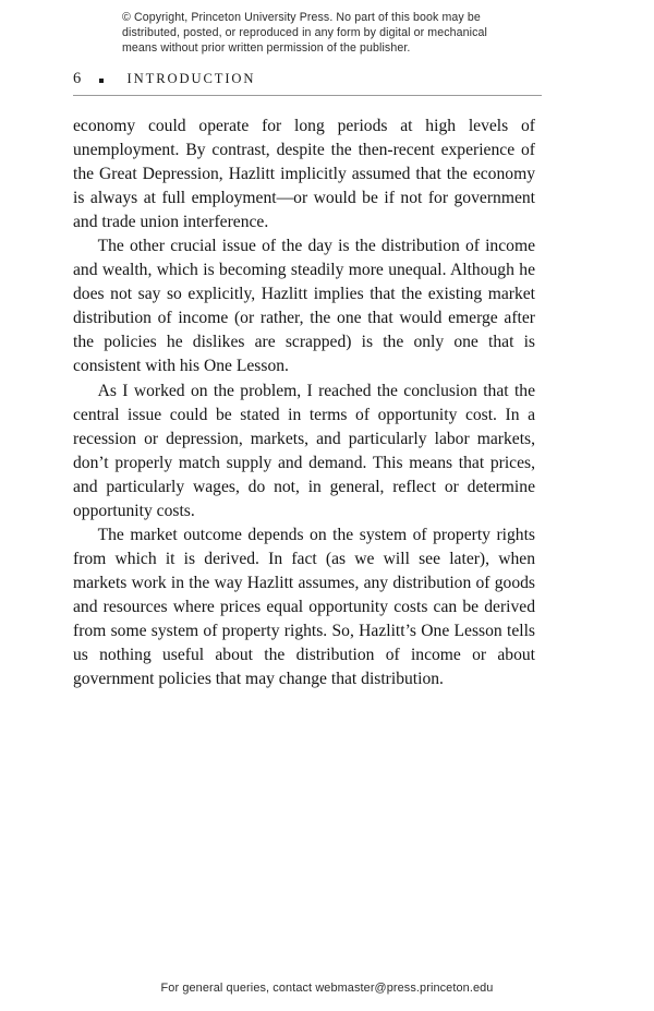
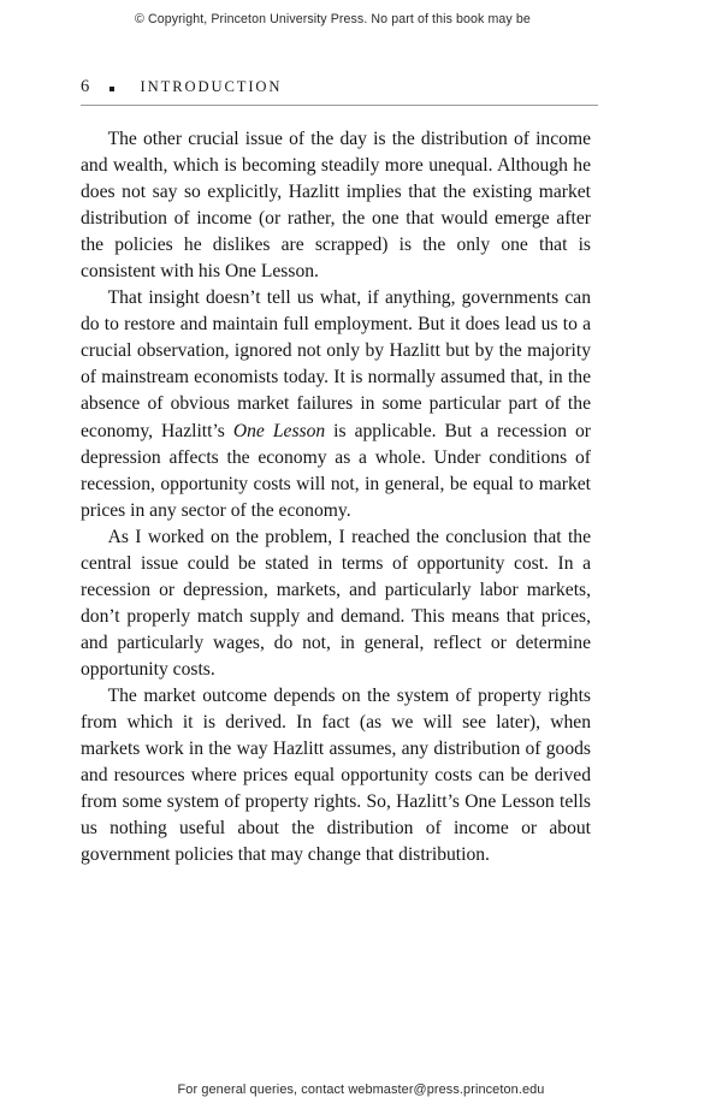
  © Copyright, Princeton University Press. No part of this book may be
- distributed, posted, or reproduced in any form by digital or mechanical
- means without prior written permission of the publisher.
  6
  INTRODUCTION
- economy could operate for long periods at high levels of unemployment. By contrast, despite the then-recent experience of the Great Depression, Hazlitt implicitly assumed that the economy is always at full employment—or would be if not for government and trade union interference.
  The other crucial issue of the day is the distribution of income and wealth, which is becoming steadily more unequal. Although he does not say so explicitly, Hazlitt implies that the existing market distribution of income (or rather, the one that would emerge after the policies he dislikes are scrapped) is the only one that is consistent with his One Lesson.
+ That insight doesn’t tell us what, if anything, governments can do to restore and maintain full employment. But it does lead us to a crucial observation, ignored not only by Hazlitt but by the majority of mainstream economists today. It is normally assumed that, in the absence of obvious market failures in some particular part of the economy, Hazlitt’s One Lesson is applicable. But a recession or depression affects the economy as a whole. Under conditions of recession, opportunity costs will not, in general, be equal to market prices in any sector of the economy.
  As I worked on the problem, I reached the conclusion that the central issue could be stated in terms of opportunity cost. In a recession or depression, markets, and particularly labor markets, don’t properly match supply and demand. This means that prices, and particularly wages, do not, in general, reflect or determine opportunity costs.
  The market outcome depends on the system of property rights from which it is derived. In fact (as we will see later), when markets work in the way Hazlitt assumes, any distribution of goods and resources where prices equal opportunity costs can be derived from some system of property rights. So, Hazlitt’s One Lesson tells us nothing useful about the distribution of income or about government policies that may change that distribution.
  For general queries, contact webmaster@press.princeton.edu
